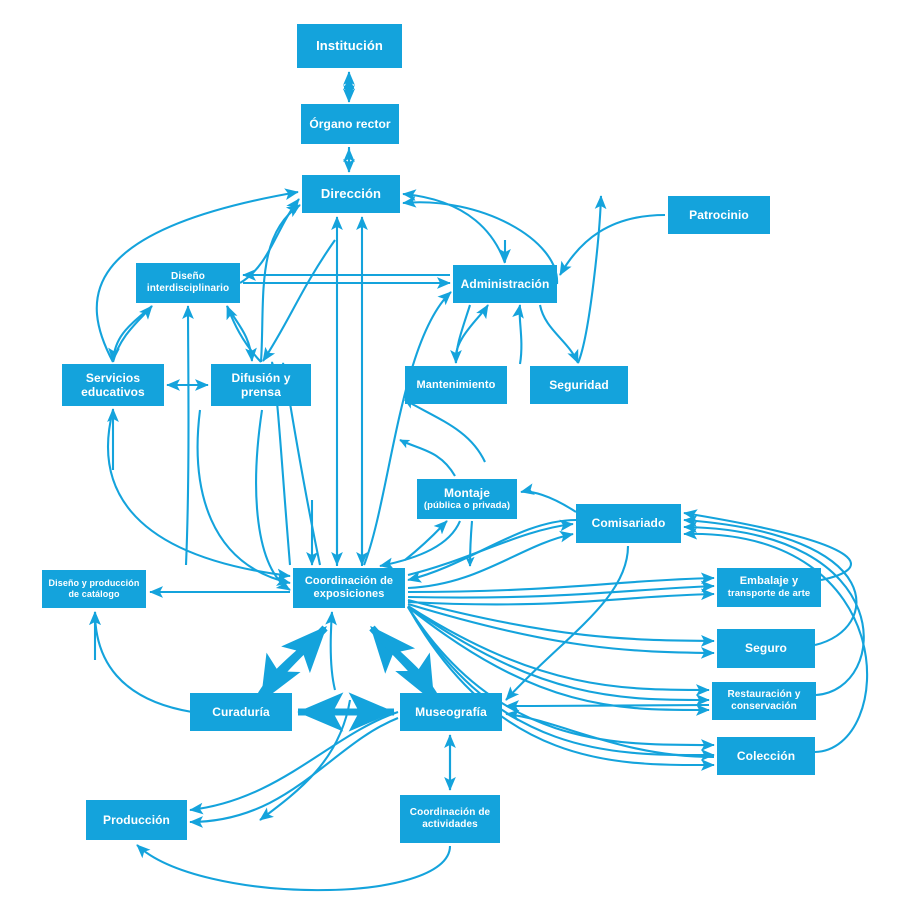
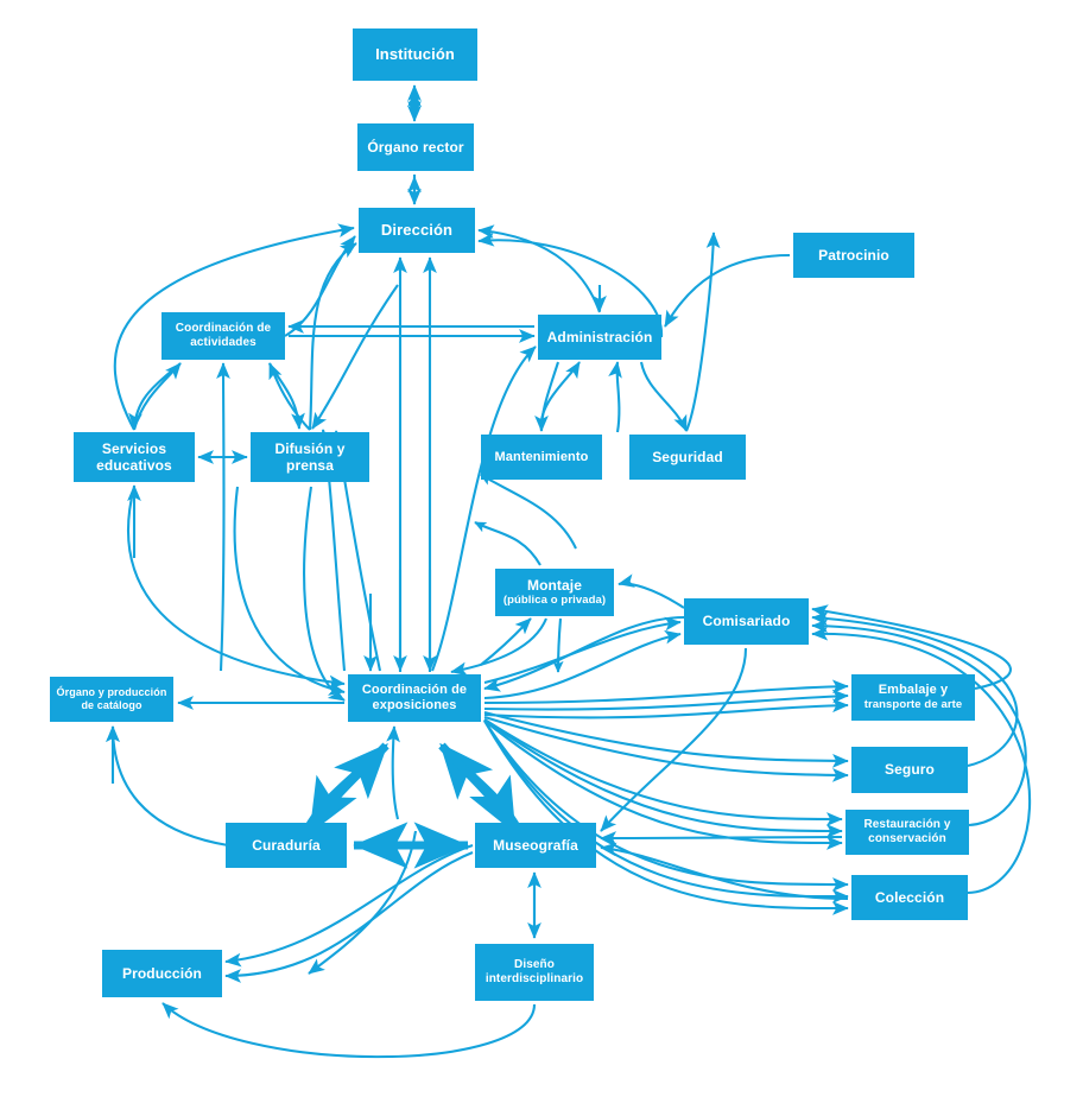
  Institución
  Órgano rector
  Dirección
  Patrocinio
- Diseño interdisciplinario
+ Coordinación de actividades
  Administración
  Servicios educativos
  Difusión y prensa
  Mantenimiento
  Seguridad
  Montaje
  (pública o privada)
  Comisariado
- Diseño y producción de catálogo
+ Órgano y producción de catálogo
  Coordinación de exposiciones
  Embalaje y
  transporte de arte
  Seguro
  Restauración y conservación
  Colección
  Curaduría
  Museografía
  Producción
- Coordinación de actividades
+ Diseño interdisciplinario
